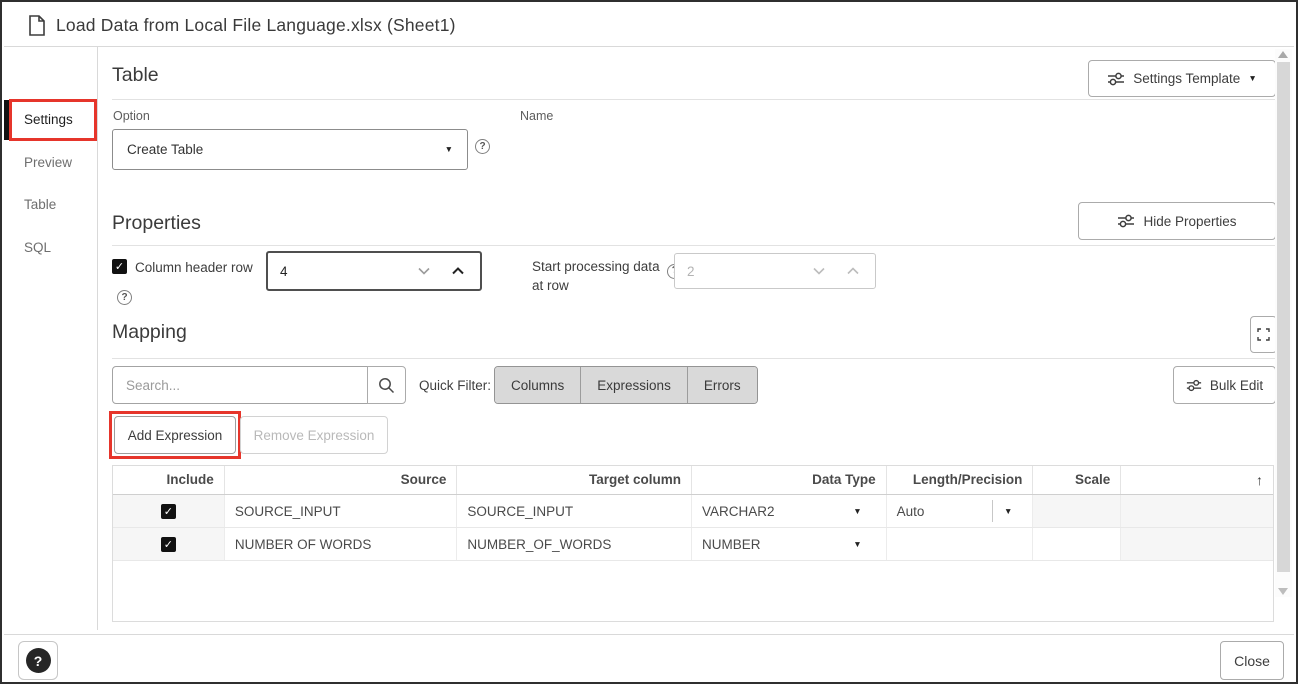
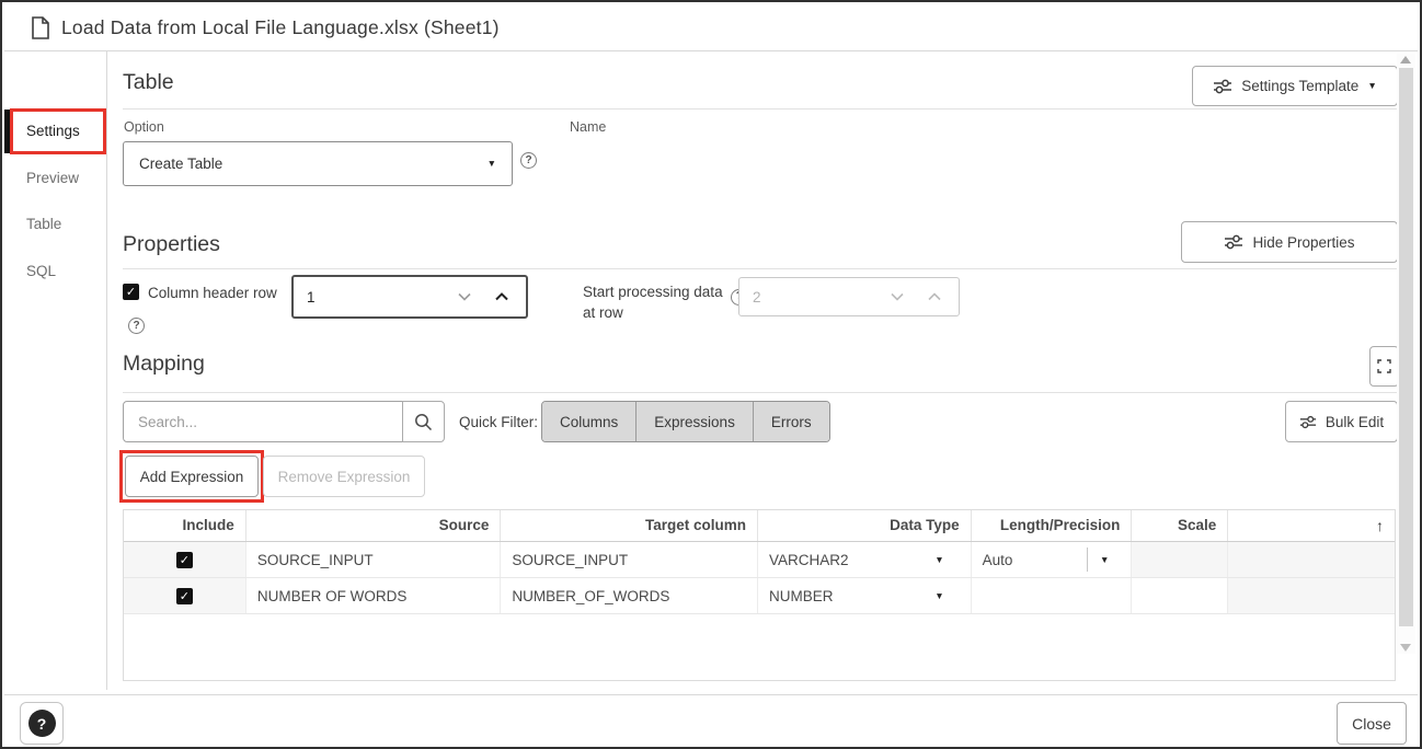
  Load Data from Local File Language.xlsx (Sheet1)
  Settings
  Preview
  Table
  SQL
  Table
  Settings Template
  ▼
  Option
  Create Table
  ▼
  ?
  Name
  Properties
  Hide Properties
  ✓
  Column header row
- 4
+ 1
  ?
  Start processing data
  at row
  2
  Mapping
  Search...
  Quick Filter:
  Columns
  Expressions
  Errors
  Bulk Edit
  Add Expression
  Remove Expression
  Include
  Source
  Target column
  Data Type
  Length/Precision
  Scale
  ↑
  ✓
  SOURCE_INPUT
  SOURCE_INPUT
  VARCHAR2
  ▼
  Auto
  ▼
  ✓
  NUMBER OF WORDS
  NUMBER_OF_WORDS
  NUMBER
  ▼
  ?
  Close
